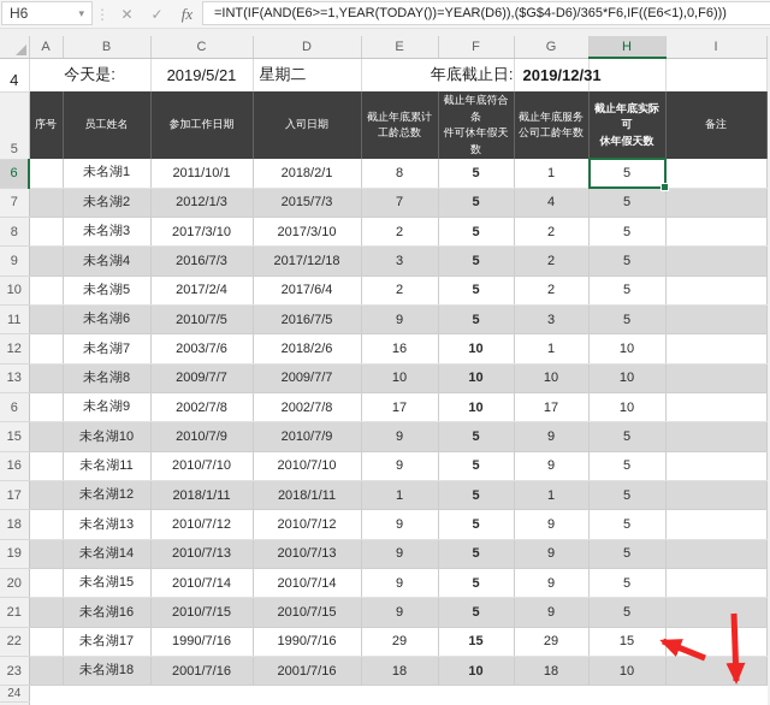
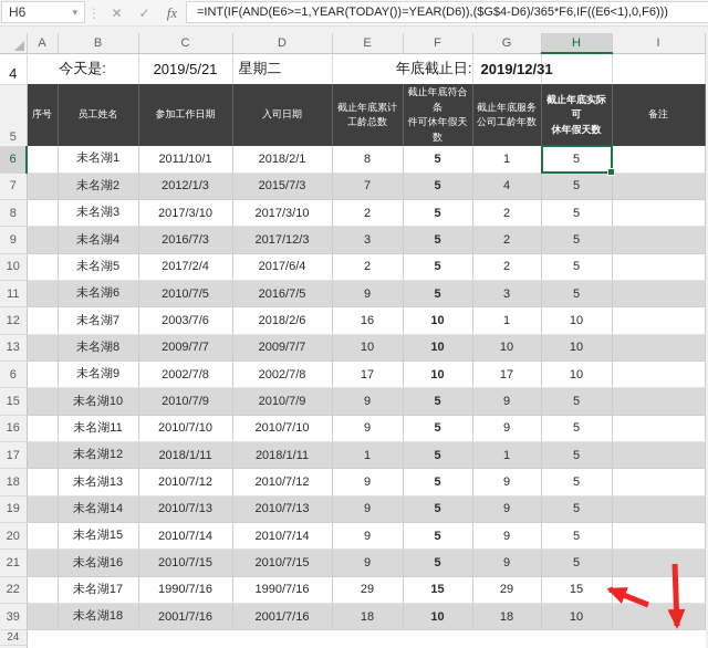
  H6
  ▾
  ⋮
  ✕
  ✓
  fx
  =INT(IF(AND(E6>=1,YEAR(TODAY())=YEAR(D6)),($G$4-D6)/365*F6,IF((E6<1),0,F6)))
  	A	B	C	D	E	F	G	H	I
  4	今天是:	2019/5/21	星期二	年底截止日:	2019/12/31
  5	序号	员工姓名	参加工作日期	入司日期	截止年底累计 工龄总数	截止年底符合条 件可休年假天数	截止年底服务 公司工龄年数	截止年底实际可 休年假天数	备注
  6		未名湖1	2011/10/1	2018/2/1	8	5	1	5
  7		未名湖2	2012/1/3	2015/7/3	7	5	4	5
  8		未名湖3	2017/3/10	2017/3/10	2	5	2	5
- 9		未名湖4	2016/7/3	2017/12/18	3	5	2	5
+ 9		未名湖4	2016/7/3	2017/12/3	3	5	2	5
  10		未名湖5	2017/2/4	2017/6/4	2	5	2	5
  11		未名湖6	2010/7/5	2016/7/5	9	5	3	5
  12		未名湖7	2003/7/6	2018/2/6	16	10	1	10
  13		未名湖8	2009/7/7	2009/7/7	10	10	10	10
  6		未名湖9	2002/7/8	2002/7/8	17	10	17	10
  15		未名湖10	2010/7/9	2010/7/9	9	5	9	5
  16		未名湖11	2010/7/10	2010/7/10	9	5	9	5
  17		未名湖12	2018/1/11	2018/1/11	1	5	1	5
  18		未名湖13	2010/7/12	2010/7/12	9	5	9	5
  19		未名湖14	2010/7/13	2010/7/13	9	5	9	5
  20		未名湖15	2010/7/14	2010/7/14	9	5	9	5
  21		未名湖16	2010/7/15	2010/7/15	9	5	9	5
  22		未名湖17	1990/7/16	1990/7/16	29	15	29	15
- 23		未名湖18	2001/7/16	2001/7/16	18	10	18	10
+ 39		未名湖18	2001/7/16	2001/7/16	18	10	18	10
  24
